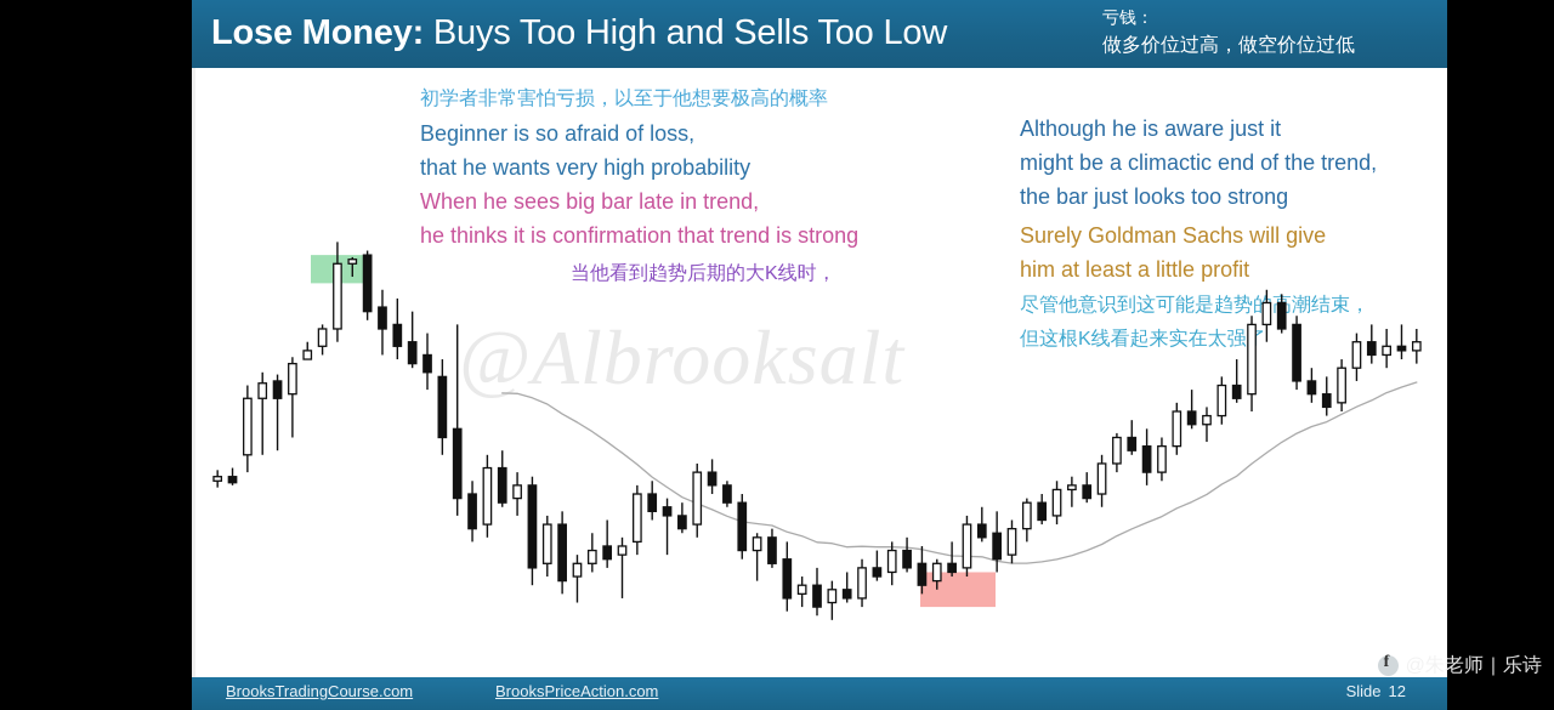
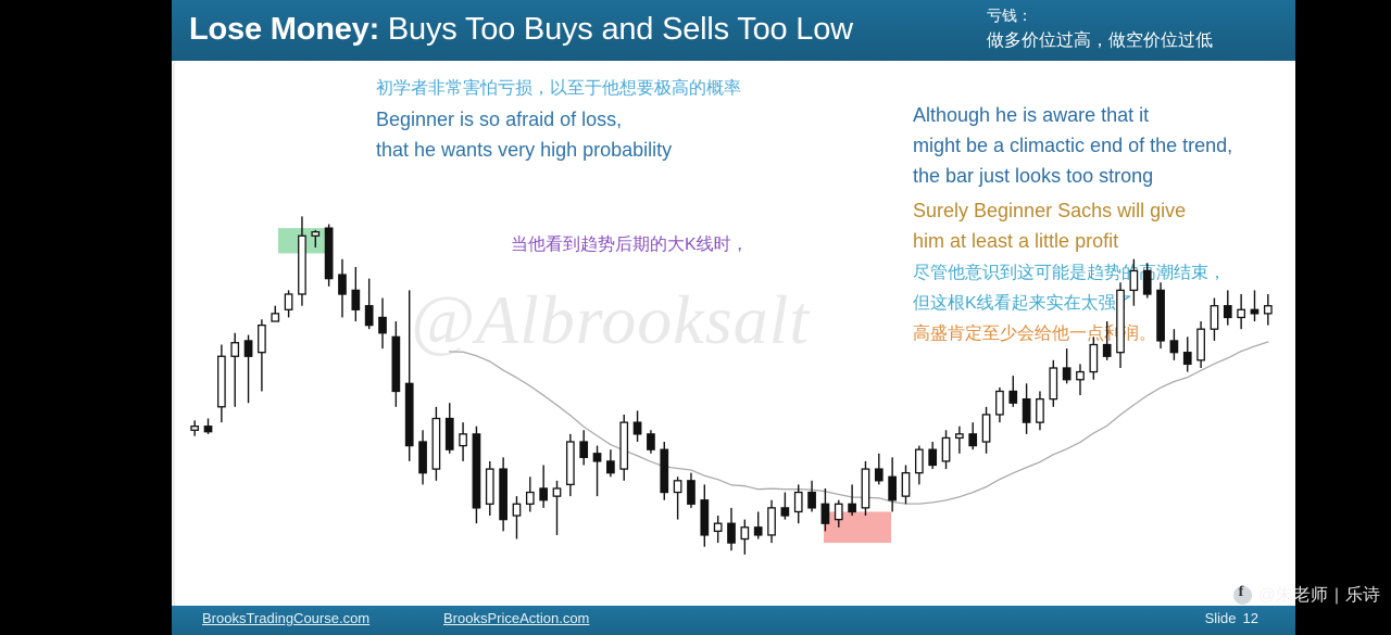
- Lose Money: Buys Too High and Sells Too Low
+ Lose Money: Buys Too Buys and Sells Too Low
  亏钱：
  做多价位过高，做空价位过低
  初学者非常害怕亏损，以至于他想要极高的概率
  Beginner is so afraid of loss,
  that he wants very high probability
- When he sees big bar late in trend,
- he thinks it is confirmation that trend is strong
  当他看到趋势后期的大K线时，
- Although he is aware just it
+ Although he is aware that it
  might be a climactic end of the trend,
  the bar just looks too strong
- Surely Goldman Sachs will give
+ Surely Beginner Sachs will give
  him at least a little profit
  尽管他意识到这可能是趋势潮结束，
  但这根K线看起来实在太强
+ 高盛肯定至少会给他一点利润。
  @Albrooksalt
  BrooksTradingCourse.com
  BrooksPriceAction.com
  Slide 12
  @朱老师
  |
  乐诗
